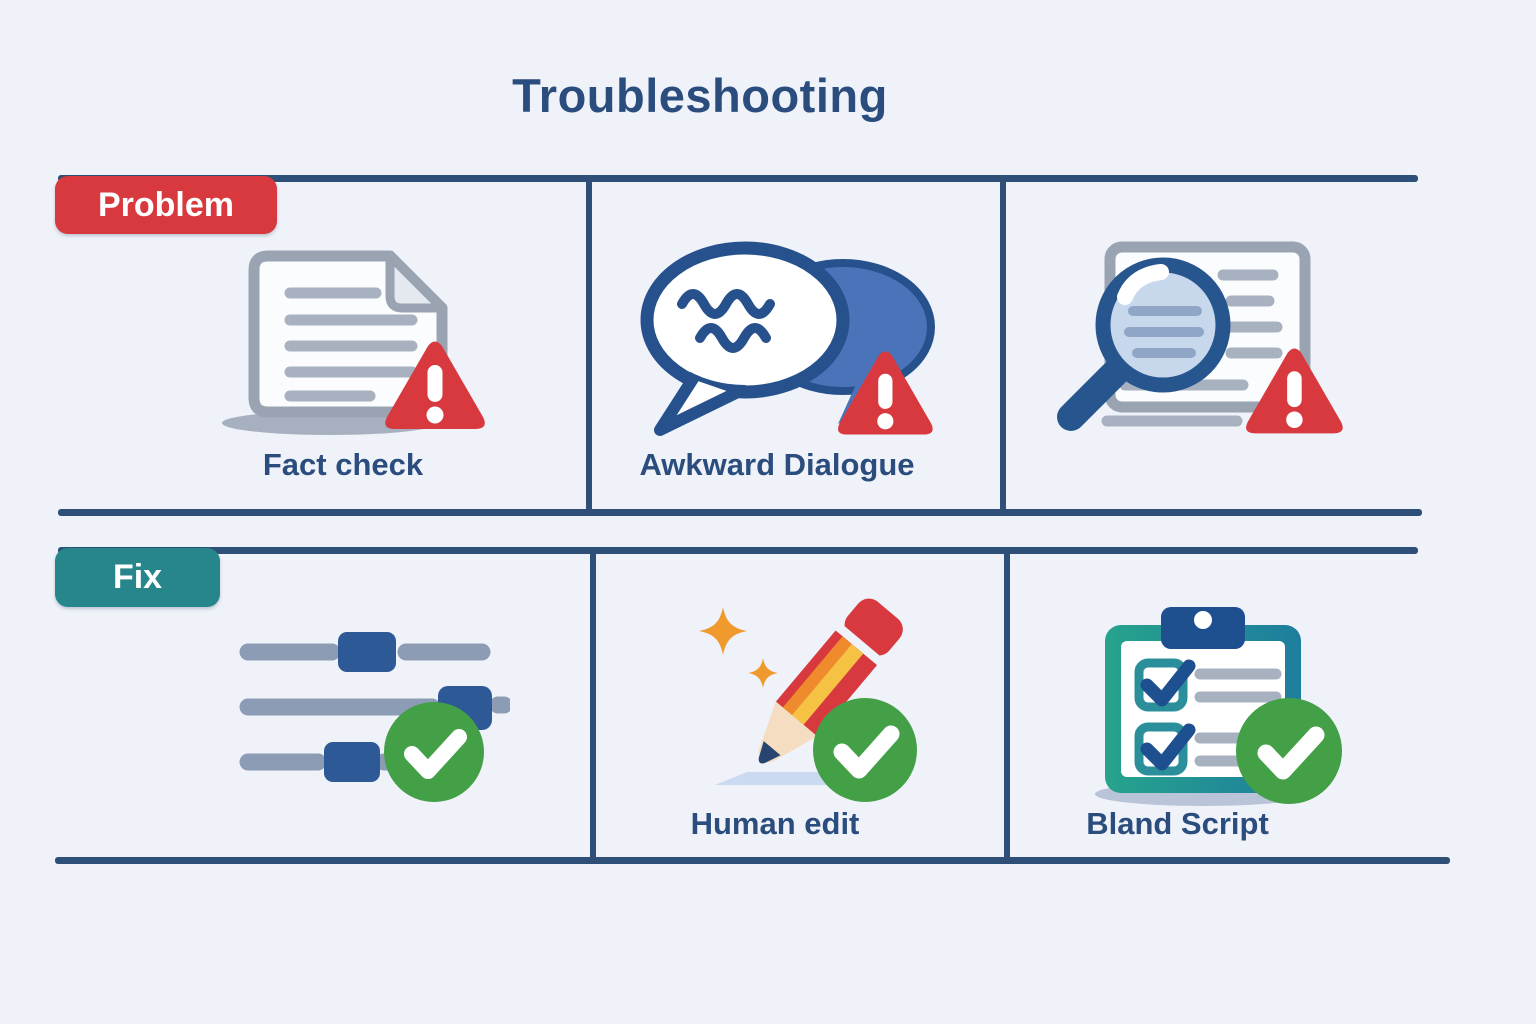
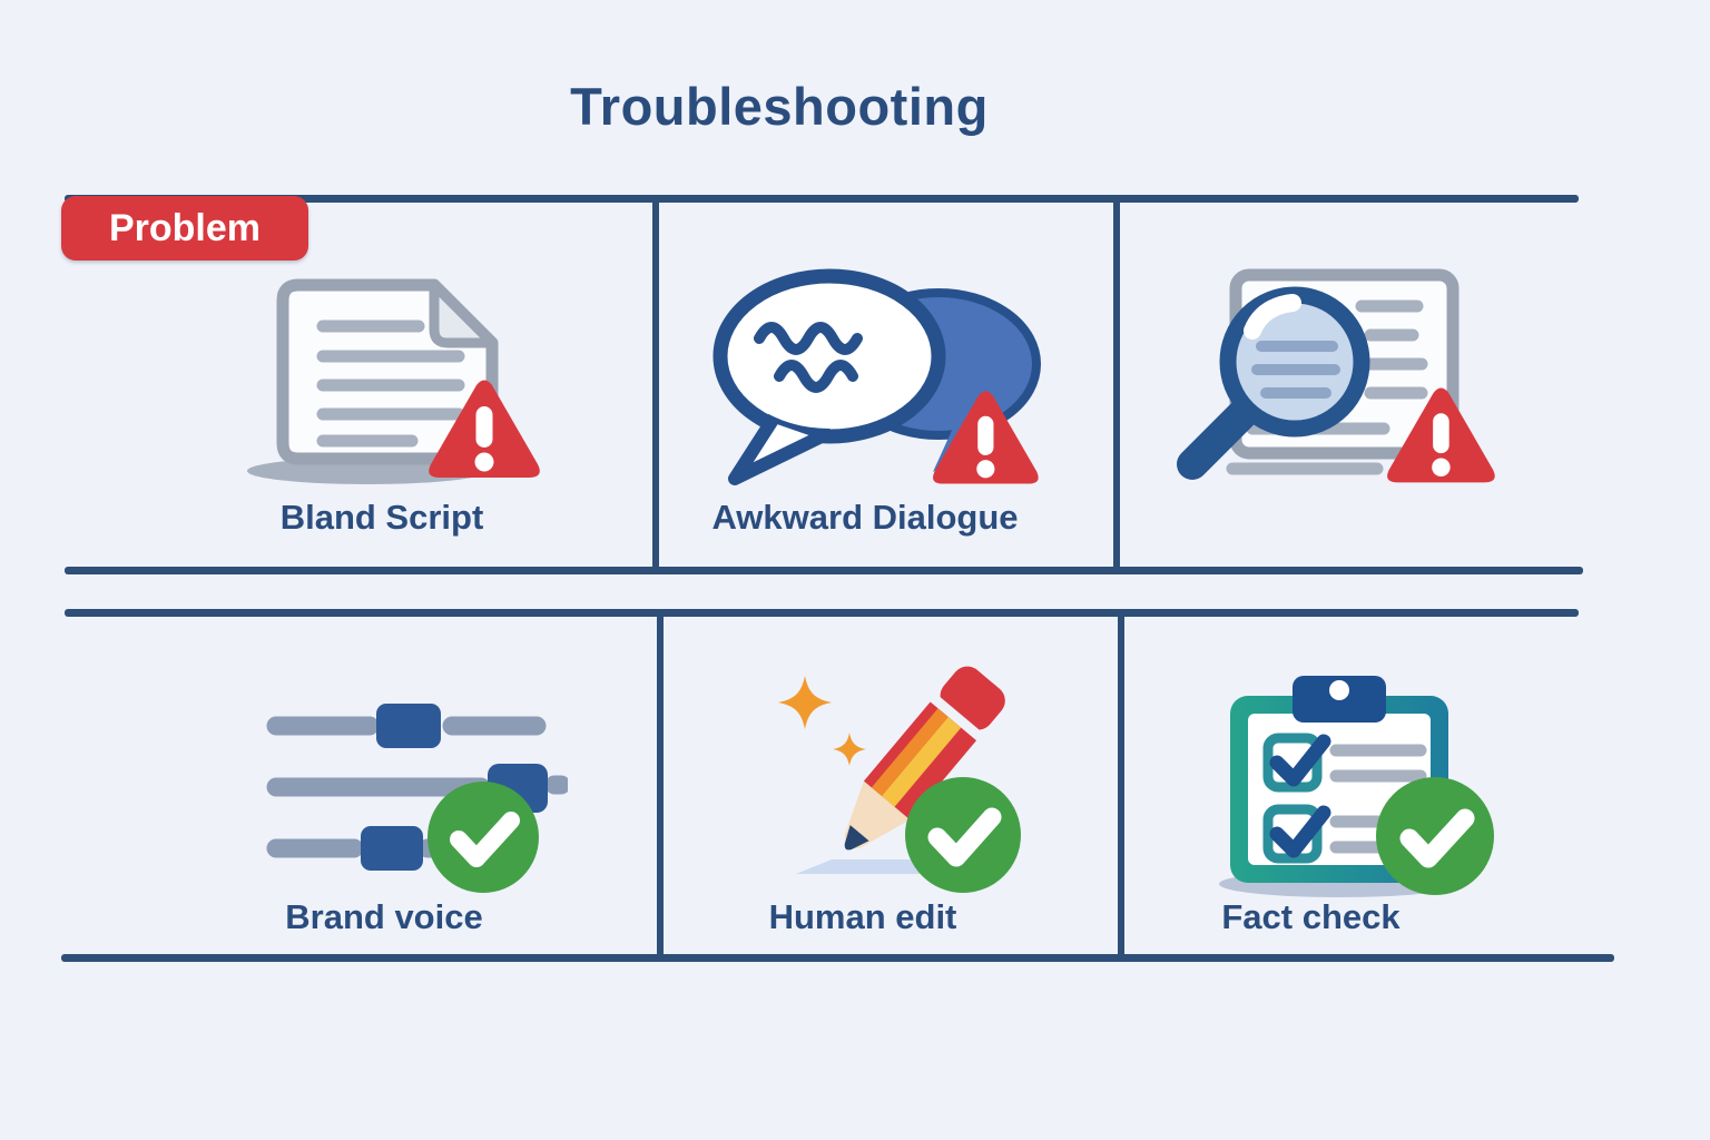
  Troubleshooting
  Problem
- Fix
- Fact check
+ Bland Script
  Awkward Dialogue
+ Brand voice
  Human edit
- Bland Script
+ Fact check
